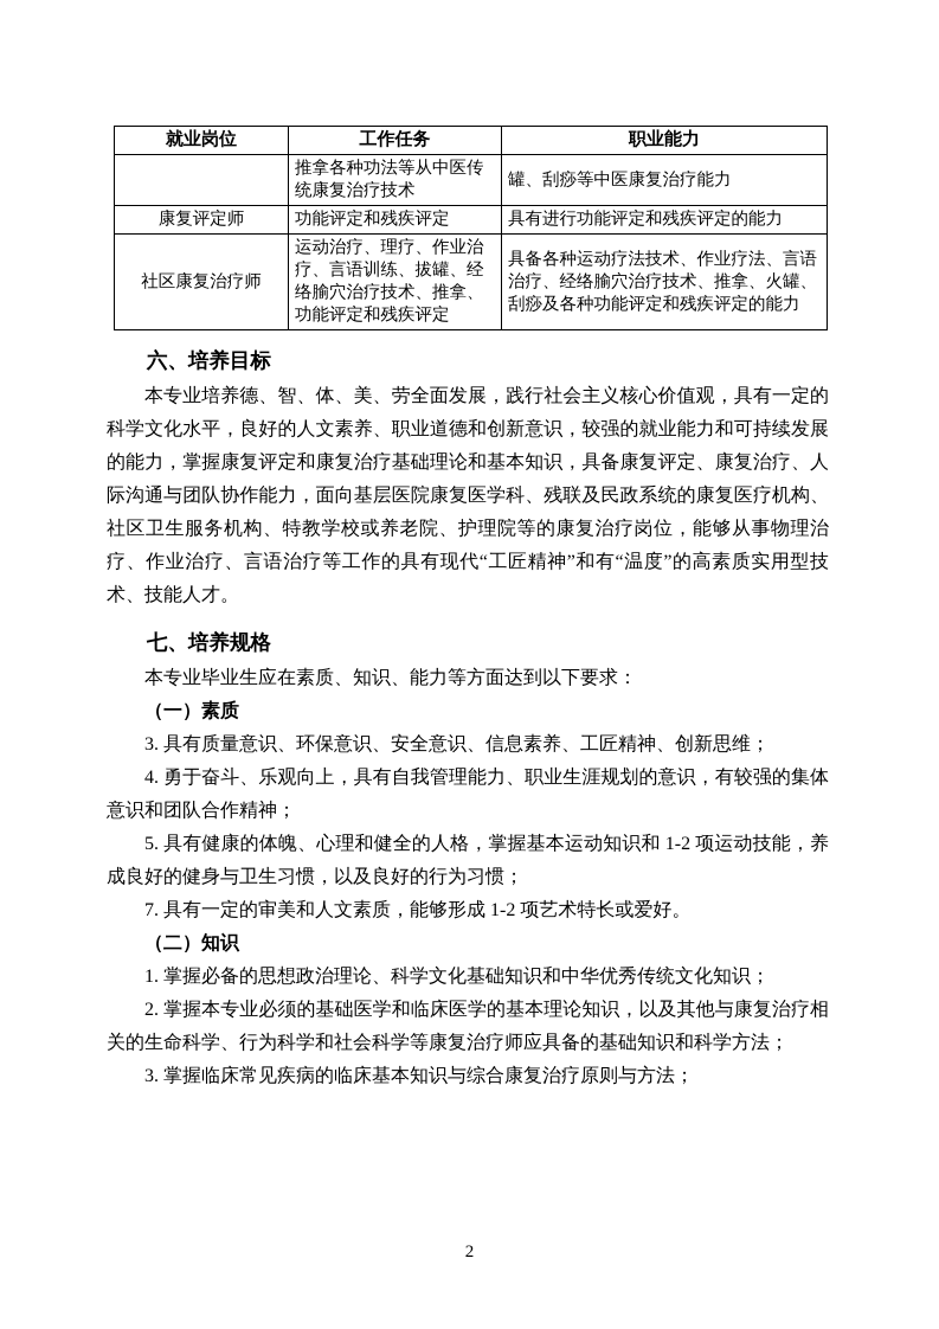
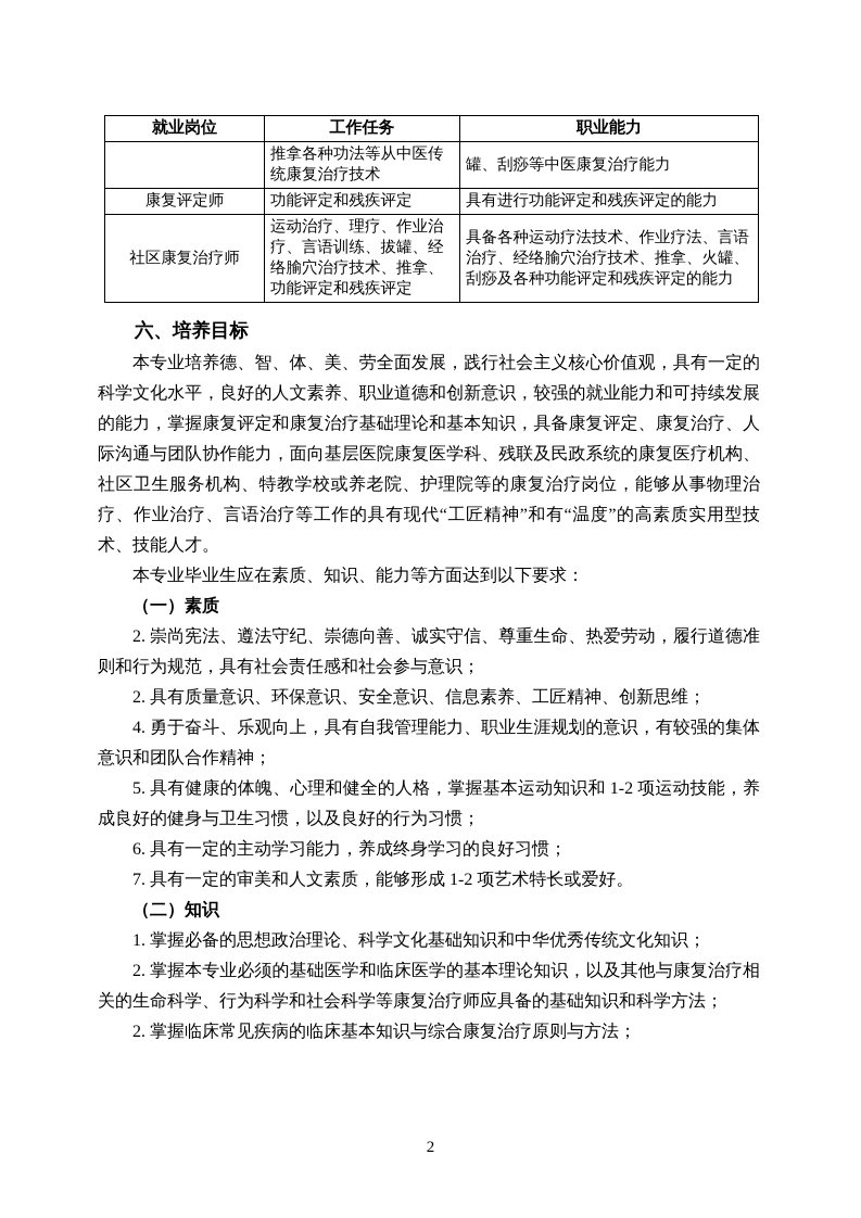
  就业岗位	工作任务	职业能力
  	推拿各种功法等从中医传统康复治疗技术	罐、刮痧等中医康复治疗能力
  康复评定师	功能评定和残疾评定	具有进行功能评定和残疾评定的能力
  社区康复治疗师	运动治疗、理疗、作业治疗、言语训练、拔罐、经络腧穴治疗技术、推拿、功能评定和残疾评定	具备各种运动疗法技术、作业疗法、言语治疗、经络腧穴治疗技术、推拿、火罐、刮痧及各种功能评定和残疾评定的能力
  六、培养目标
  本专业培养德、智、体、美、劳全面发展，践行社会主义核心价值观，具有一定的科学文化水平，良好的人文素养、职业道德和创新意识，较强的就业能力和可持续发展的能力，掌握康复评定和康复治疗基础理论和基本知识，具备康复评定、康复治疗、人际沟通与团队协作能力，面向基层医院康复医学科、残联及民政系统的康复医疗机构、社区卫生服务机构、特教学校或养老院、护理院等的康复治疗岗位，能够从事物理治疗、作业治疗、言语治疗等工作的具有现代“工匠精神”和有“温度”的高素质实用型技术、技能人才。
- 七、培养规格
  本专业毕业生应在素质、知识、能力等方面达到以下要求：
  （一）素质
+ 2. 崇尚宪法、遵法守纪、崇德向善、诚实守信、尊重生命、热爱劳动，履行道德准则和行为规范，具有社会责任感和社会参与意识；
- 3. 具有质量意识、环保意识、安全意识、信息素养、工匠精神、创新思维；
+ 2. 具有质量意识、环保意识、安全意识、信息素养、工匠精神、创新思维；
  4. 勇于奋斗、乐观向上，具有自我管理能力、职业生涯规划的意识，有较强的集体意识和团队合作精神；
  5. 具有健康的体魄、心理和健全的人格，掌握基本运动知识和 1-2 项运动技能，养成良好的健身与卫生习惯，以及良好的行为习惯；
+ 6. 具有一定的主动学习能力，养成终身学习的良好习惯；
  7. 具有一定的审美和人文素质，能够形成 1-2 项艺术特长或爱好。
  （二）知识
  1. 掌握必备的思想政治理论、科学文化基础知识和中华优秀传统文化知识；
  2. 掌握本专业必须的基础医学和临床医学的基本理论知识，以及其他与康复治疗相关的生命科学、行为科学和社会科学等康复治疗师应具备的基础知识和科学方法；
- 3. 掌握临床常见疾病的临床基本知识与综合康复治疗原则与方法；
+ 2. 掌握临床常见疾病的临床基本知识与综合康复治疗原则与方法；
  2
